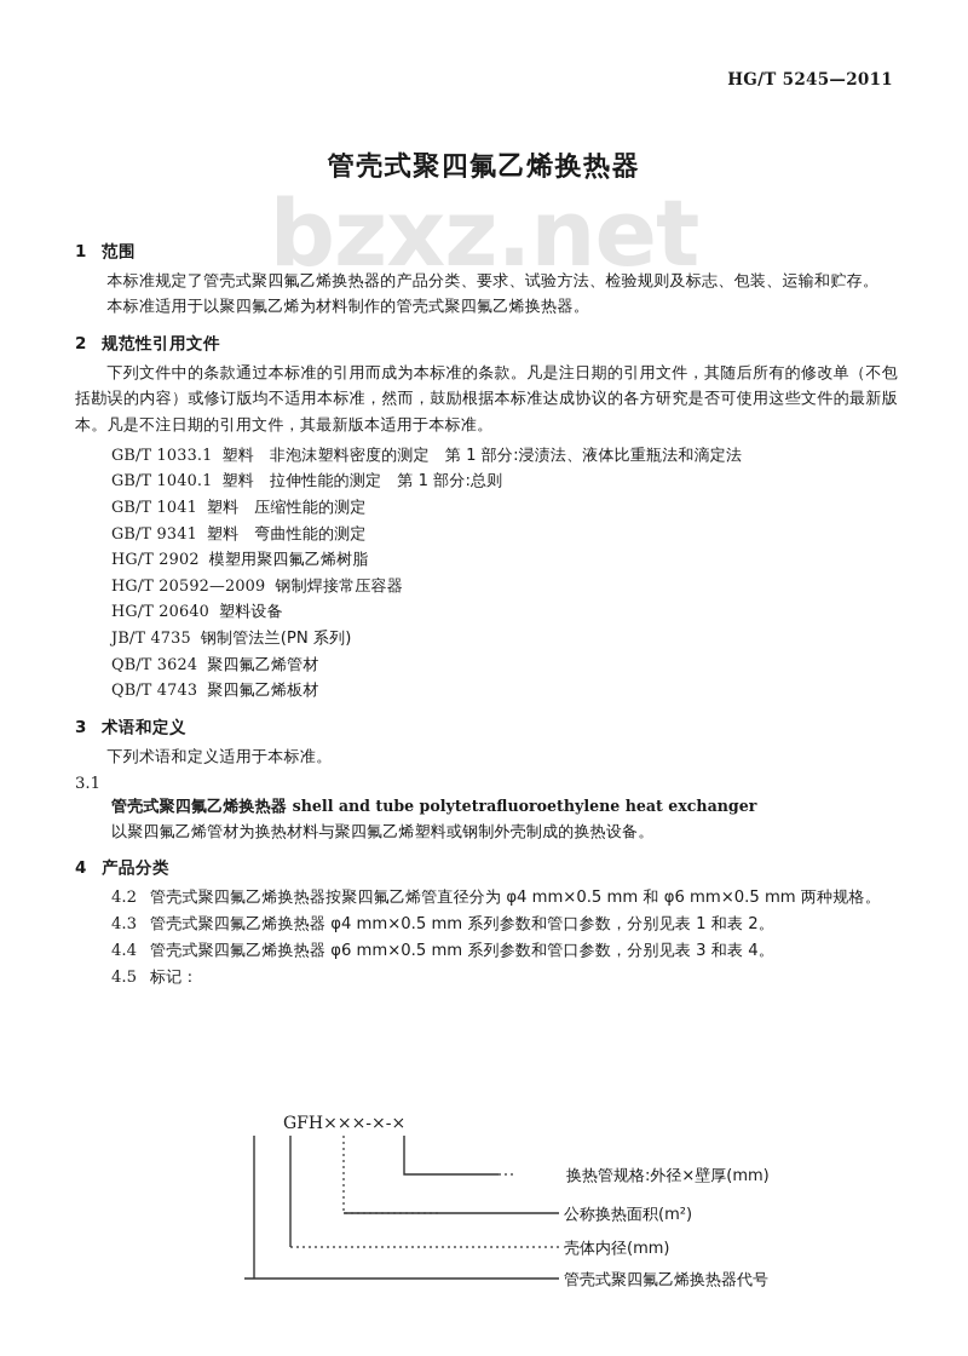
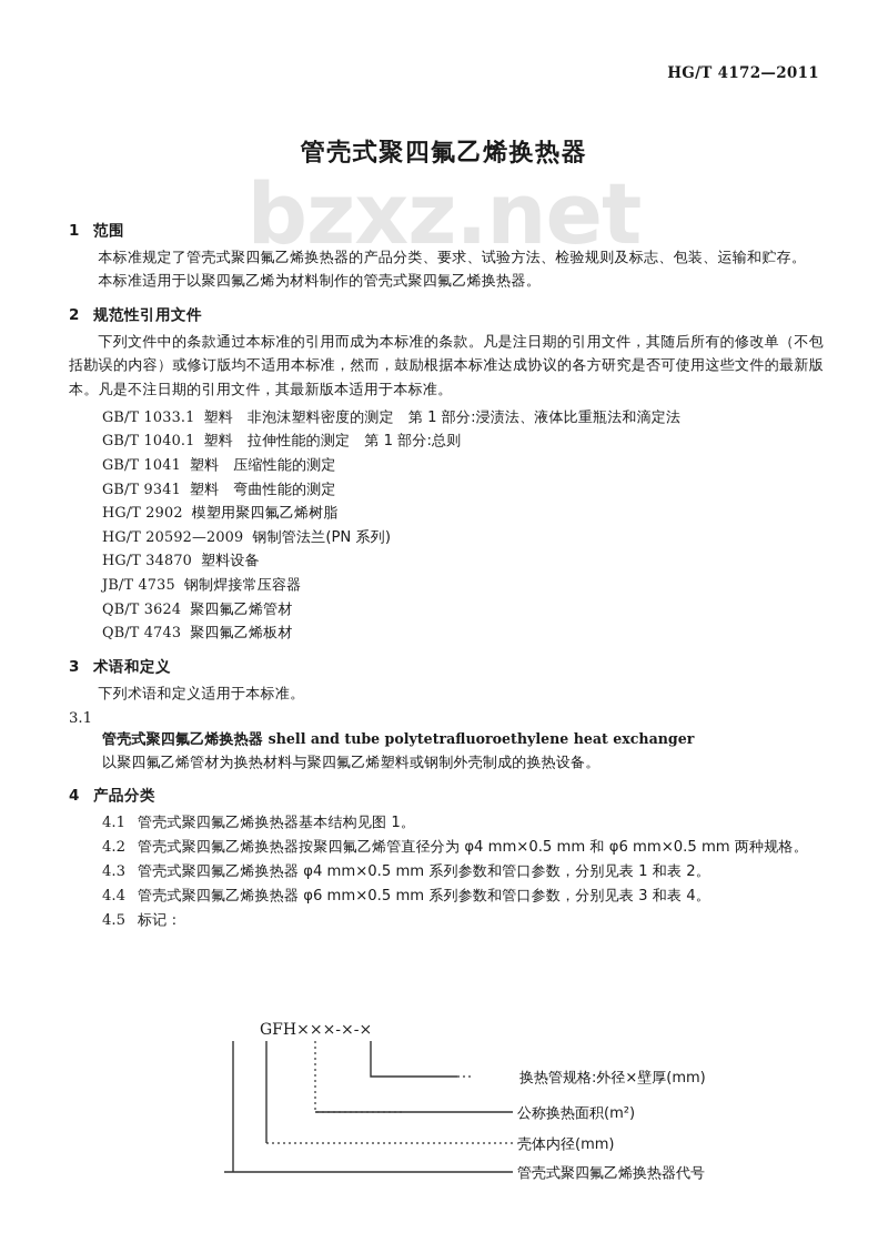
  bzxz.net
- HG/T 5245—2011
+ HG/T 4172—2011
  管壳式聚四氟乙烯换热器
  1 范围
  本标准规定了管壳式聚四氟乙烯换热器的产品分类、要求、试验方法、检验规则及标志、包装、运输和贮存。
  本标准适用于以聚四氟乙烯为材料制作的管壳式聚四氟乙烯换热器。
  2 规范性引用文件
  下列文件中的条款通过本标准的引用而成为本标准的条款。凡是注日期的引用文件，其随后所有的修改单（不包括勘误的内容）或修订版均不适用本标准，然而，鼓励根据本标准达成协议的各方研究是否可使用这些文件的最新版本。凡是不注日期的引用文件，其最新版本适用于本标准。
  GB/T 1033.1 塑料 非泡沫塑料密度的测定 第 1 部分:浸渍法、液体比重瓶法和滴定法
  GB/T 1040.1 塑料 拉伸性能的测定 第 1 部分:总则
  GB/T 1041 塑料 压缩性能的测定
  GB/T 9341 塑料 弯曲性能的测定
  HG/T 2902 模塑用聚四氟乙烯树脂
- HG/T 20592—2009 钢制焊接常压容器
+ HG/T 20592—2009 钢制管法兰(PN 系列)
- HG/T 20640 塑料设备
+ HG/T 34870 塑料设备
- JB/T 4735 钢制管法兰(PN 系列)
+ JB/T 4735 钢制焊接常压容器
  QB/T 3624 聚四氟乙烯管材
  QB/T 4743 聚四氟乙烯板材
  3 术语和定义
  下列术语和定义适用于本标准。
  3.1
  管壳式聚四氟乙烯换热器 shell and tube polytetrafluoroethylene heat exchanger
  以聚四氟乙烯管材为换热材料与聚四氟乙烯塑料或钢制外壳制成的换热设备。
  4 产品分类
+ 4.1 管壳式聚四氟乙烯换热器基本结构见图 1。
  4.2 管壳式聚四氟乙烯换热器按聚四氟乙烯管直径分为 φ4 mm×0.5 mm 和 φ6 mm×0.5 mm 两种规格。
  4.3 管壳式聚四氟乙烯换热器 φ4 mm×0.5 mm 系列参数和管口参数，分别见表 1 和表 2。
  4.4 管壳式聚四氟乙烯换热器 φ6 mm×0.5 mm 系列参数和管口参数，分别见表 3 和表 4。
  4.5 标记：
  GFH×××-×-×
  换热管规格:外径×壁厚(mm)
  公称换热面积(m²)
  壳体内径(mm)
  管壳式聚四氟乙烯换热器代号
